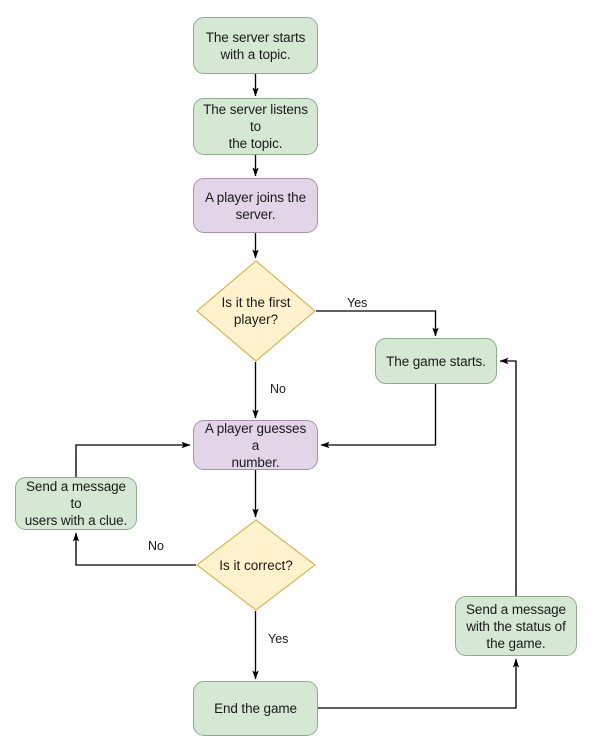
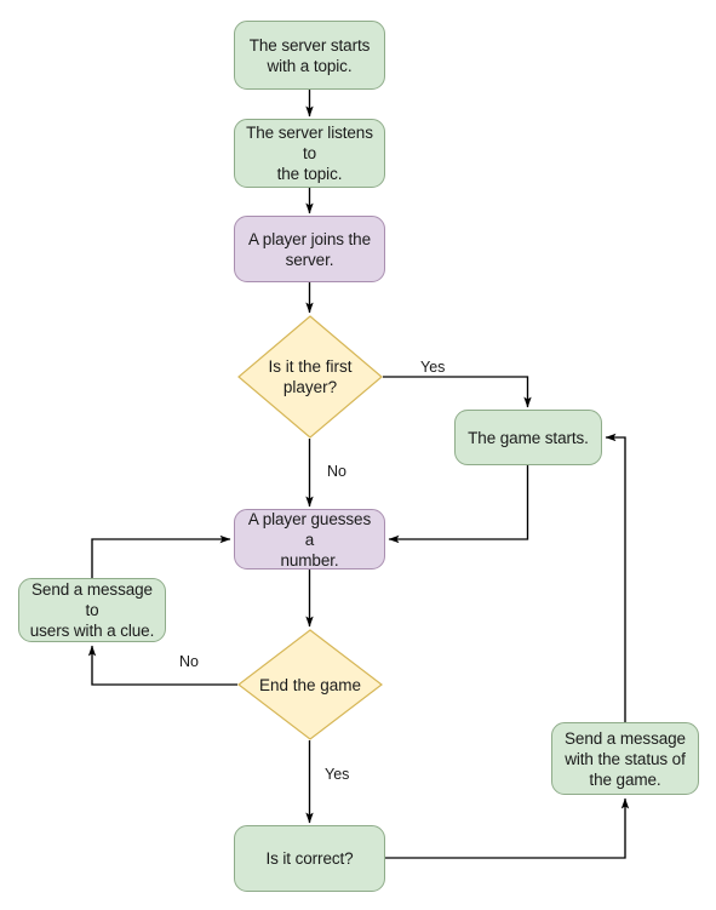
  The server starts
  with a topic.
  The server listens to
  the topic.
  A player joins the
  server.
  Is it the first
  player?
  The game starts.
  A player guesses a
  number.
  Send a message to
  users with a clue.
- Is it correct?
+ End the game
  Send a message
  with the status of
  the game.
- End the game
+ Is it correct?
  Yes
  No
  No
  Yes
